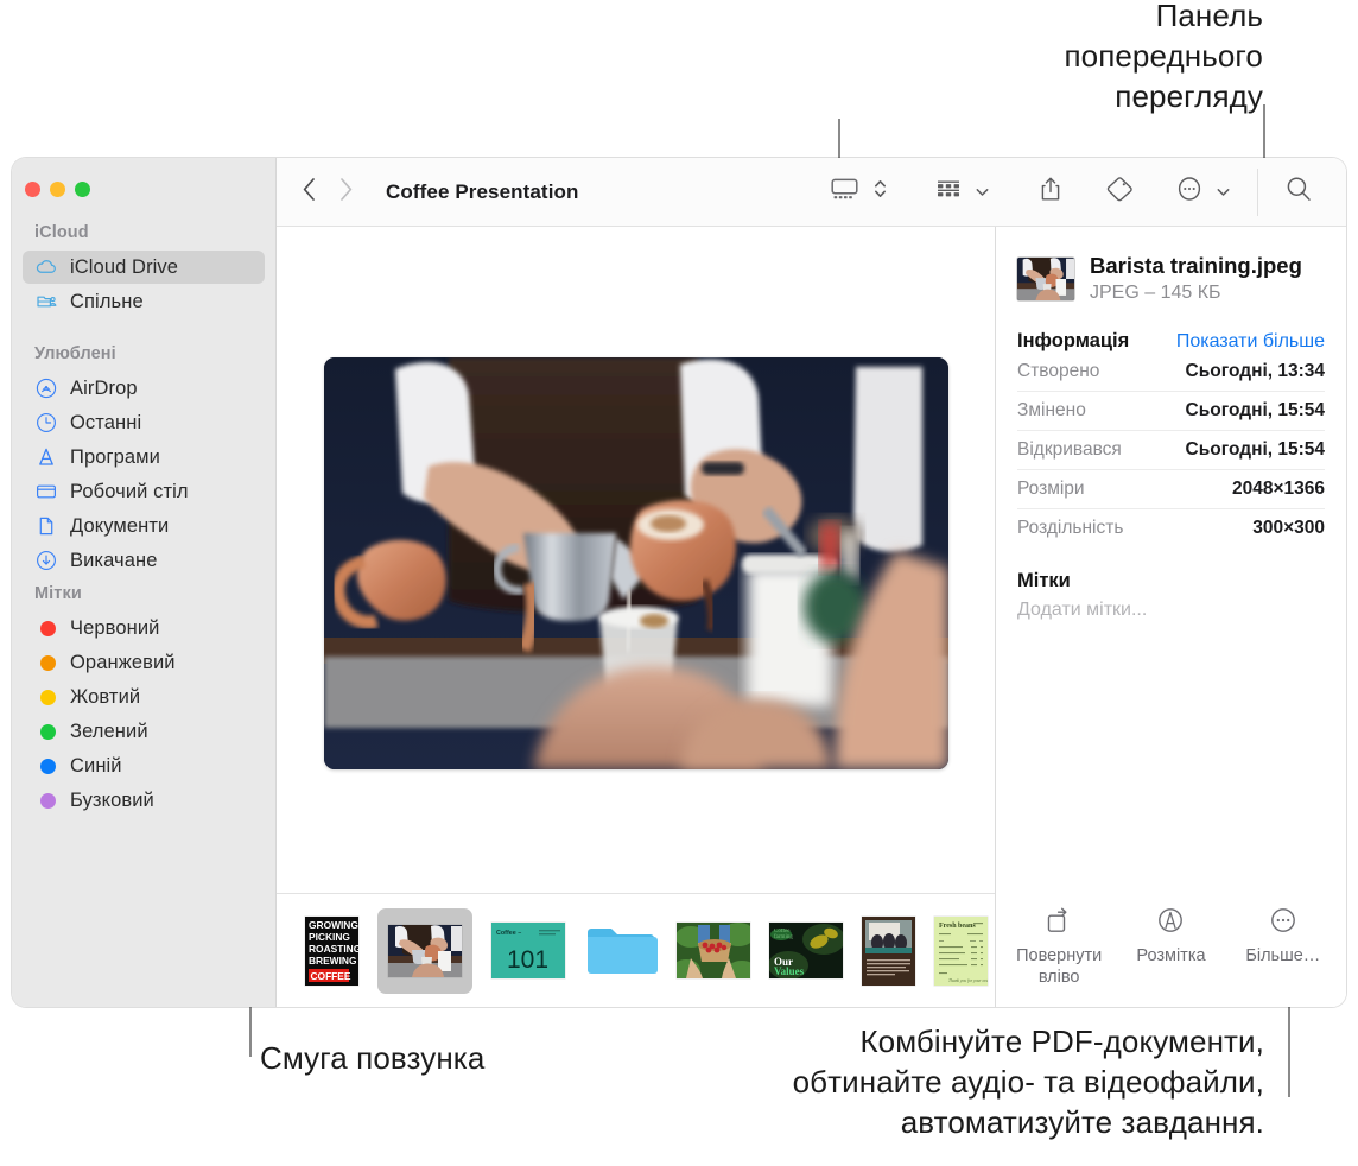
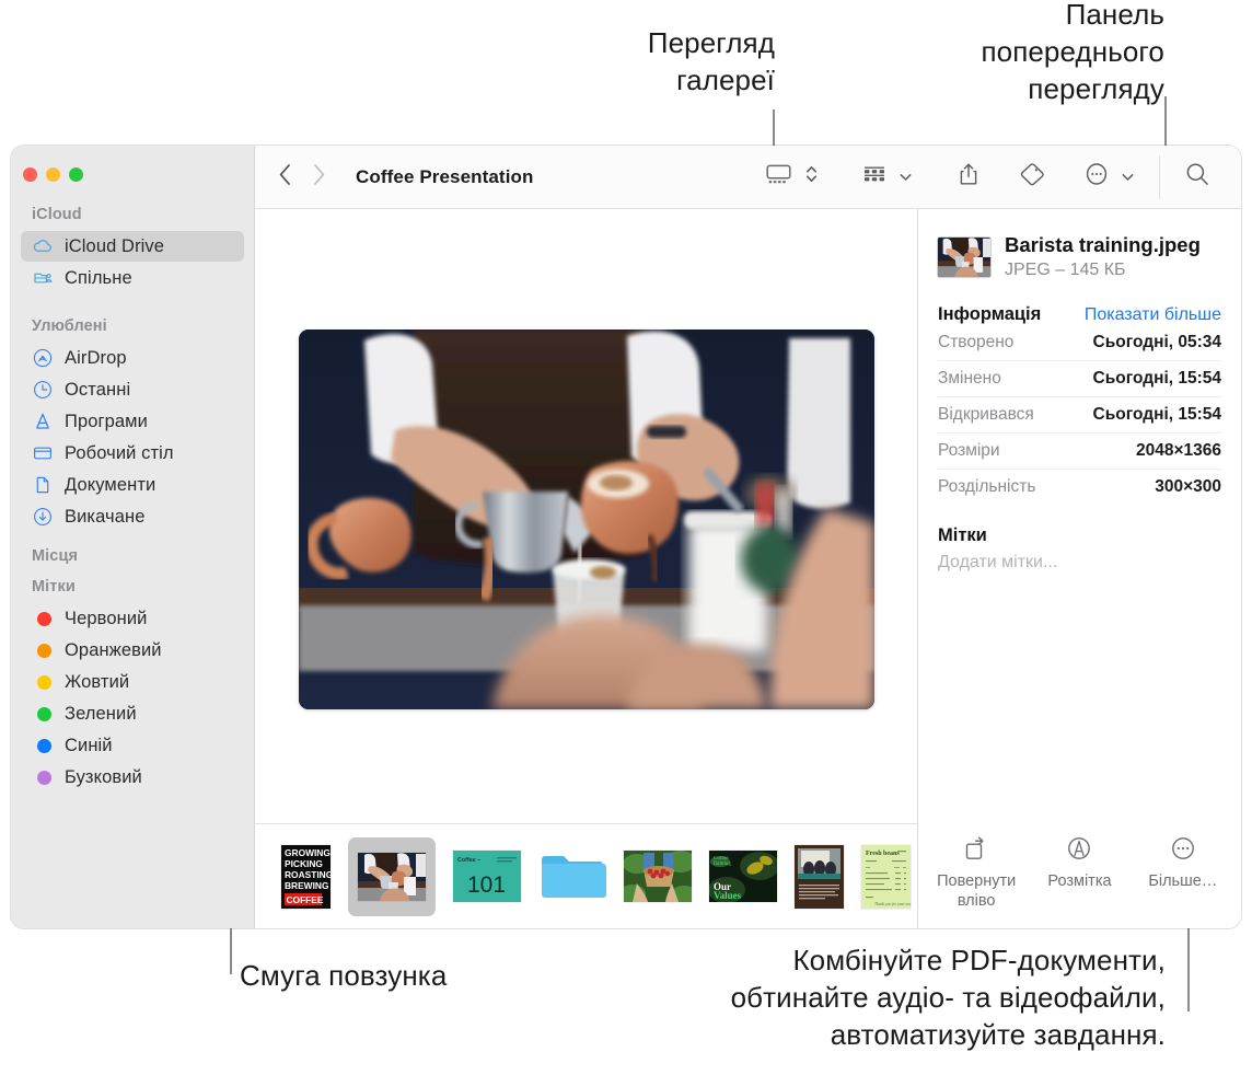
+ Перегляд
+ галереї
  Панель
  попереднього
  перегляду
  Смуга повзунка
  Комбінуйте PDF-документи,
  обтинайте аудіо- та відеофайли,
  автоматизуйте завдання.
  iCloud
  iCloud Drive
  Спільне
  Улюблені
  AirDrop
  Останні
  Програми
  Робочий стіл
  Документи
  Викачане
+ Місця
  Мітки
  Червоний
  Оранжевий
  Жовтий
  Зелений
  Синій
  Бузковий
  Coffee Presentation
  GROWING
  PICKING
  ROASTING
  BREWING
  COFFEE
  101
  Our
  Values
  Barista training.jpeg
  JPEG – 145 КБ
  Інформація
  Показати більше
  Створено
- Сьогодні, 13:34
+ Сьогодні, 05:34
  Змінено
  Сьогодні, 15:54
  Відкривався
  Сьогодні, 15:54
  Розміри
  2048×1366
  Роздільність
  300×300
  Мітки
  Додати мітки...
  Повернути
  вліво
  Розмітка
  Більше…
